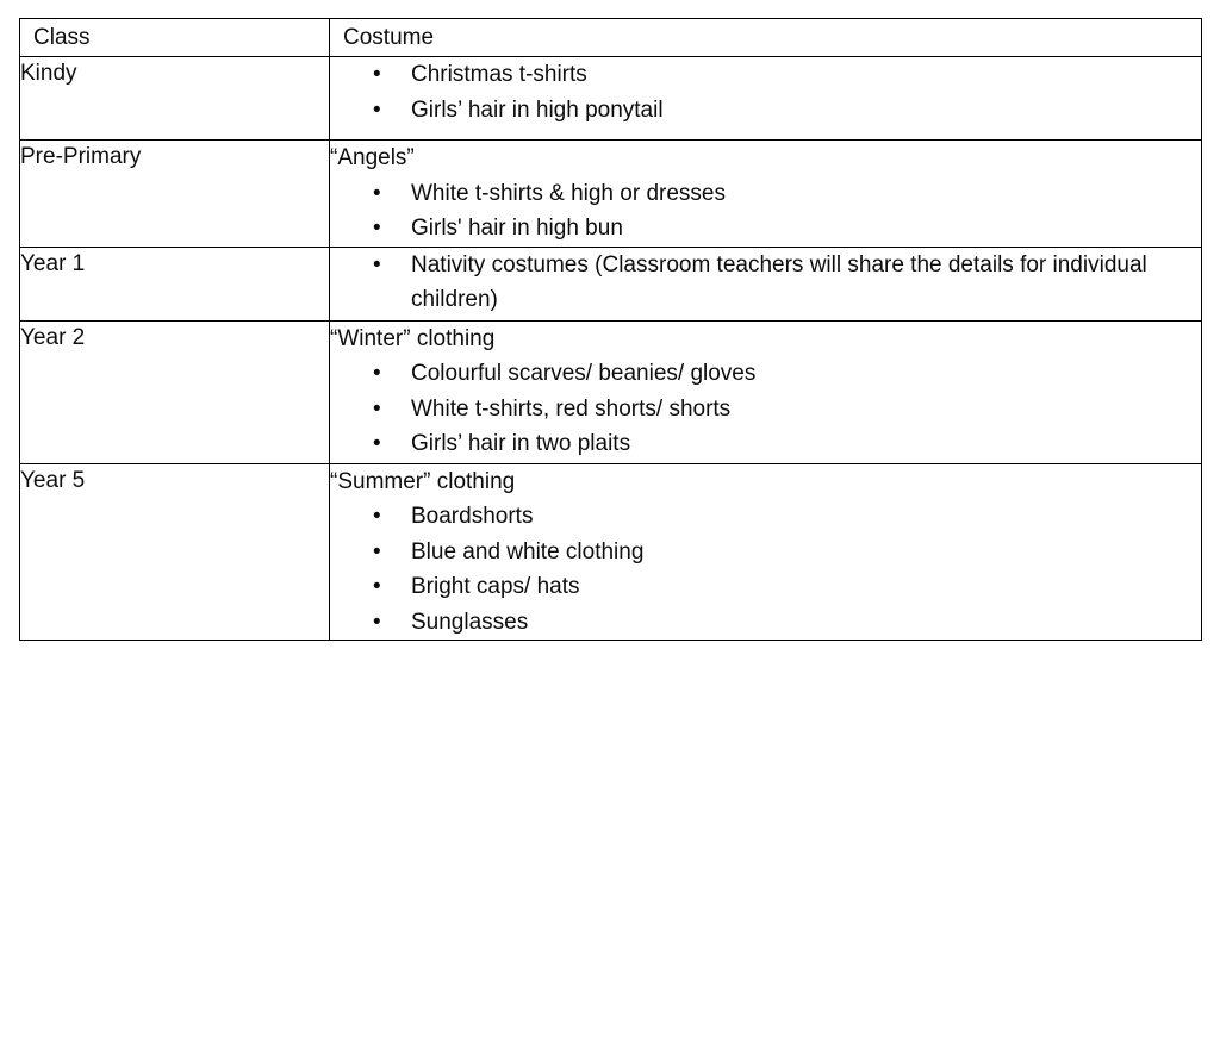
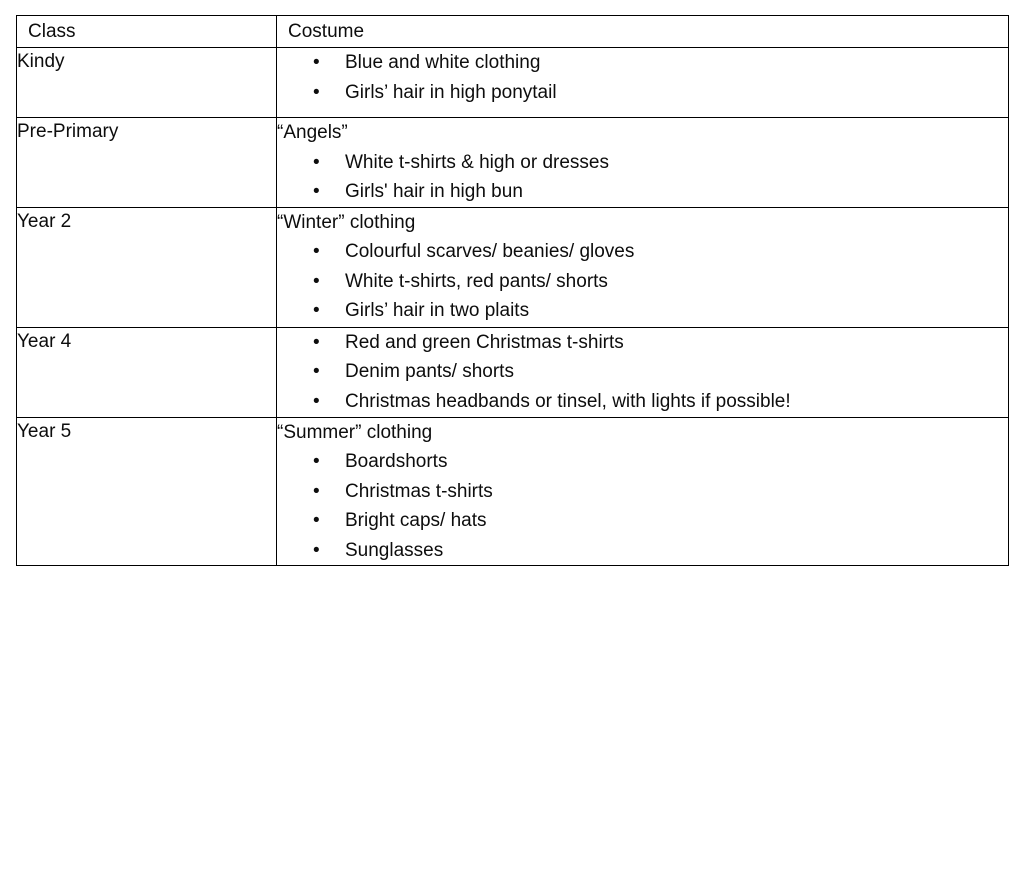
  Class	Costume
- Kindy	Christmas t-shirts Girls’ hair in high ponytail
+ Kindy	Blue and white clothing Girls’ hair in high ponytail
  Pre-Primary	“Angels” White t-shirts & high or dresses Girls' hair in high bun
- Year 1	Nativity costumes (Classroom teachers will share the details for individual children)
- Year 2	“Winter” clothing Colourful scarves/ beanies/ gloves White t-shirts, red shorts/ shorts Girls’ hair in two plaits
+ Year 2	“Winter” clothing Colourful scarves/ beanies/ gloves White t-shirts, red pants/ shorts Girls’ hair in two plaits
+ Year 4	Red and green Christmas t-shirts Denim pants/ shorts Christmas headbands or tinsel, with lights if possible!
- Year 5	“Summer” clothing Boardshorts Blue and white clothing Bright caps/ hats Sunglasses
+ Year 5	“Summer” clothing Boardshorts Christmas t-shirts Bright caps/ hats Sunglasses
